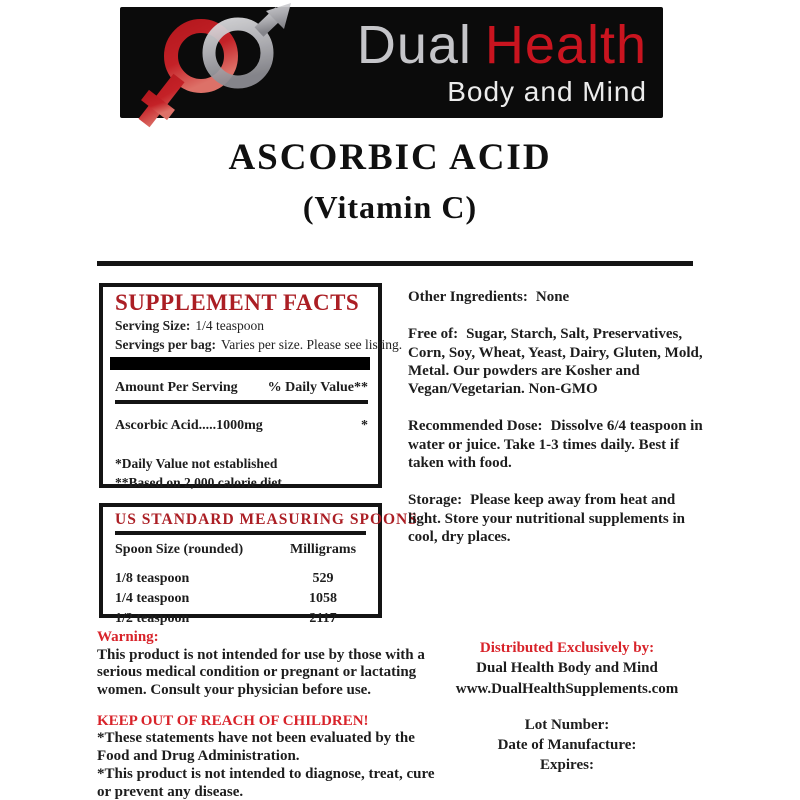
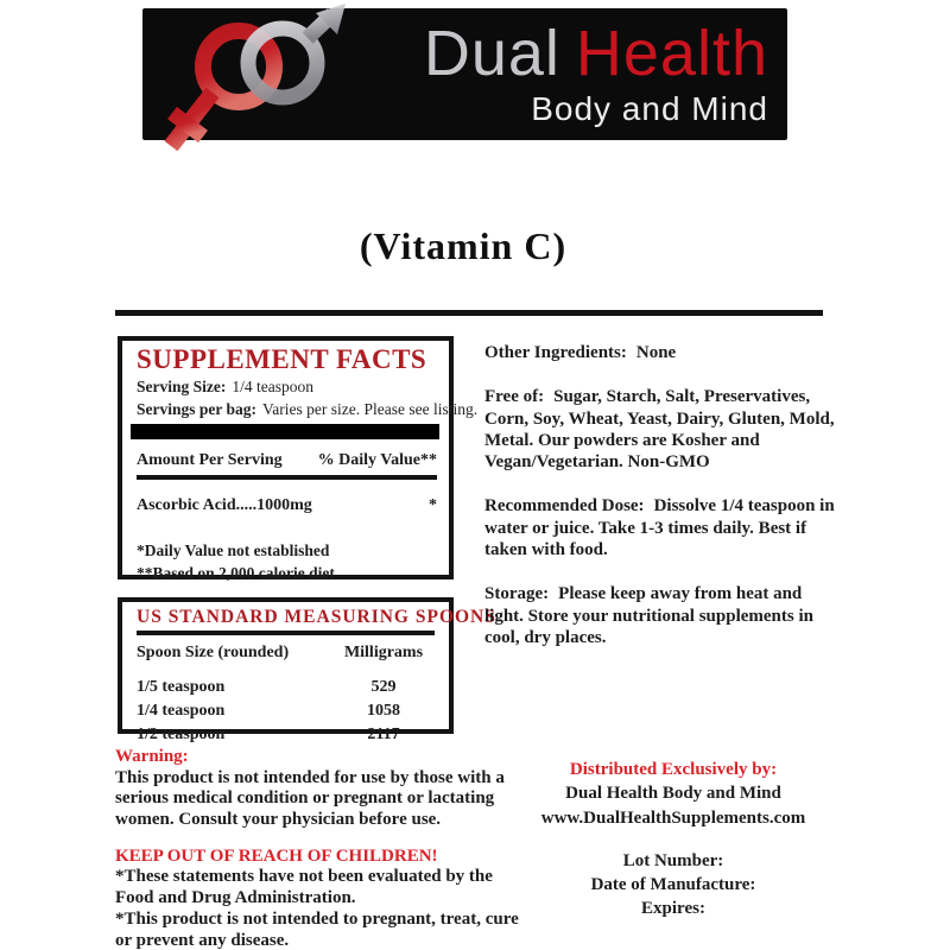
  Dual Health
  Body and Mind
- ASCORBIC ACID
  (Vitamin C)
  SUPPLEMENT FACTS
  Serving Size: 1/4 teaspoon
  Servings per bag: Varies per size. Please see listing.
  Amount Per Serving
  % Daily Value**
  Ascorbic Acid.....1000mg
  *
  *Daily Value not established
  **Based on 2,000 calorie diet
  US STANDARD MEASURING SPOON
  Spoon Size (rounded)
  Milligrams
- 1/8 teaspoon
+ 1/5 teaspoon
  529
  1/4 teaspoon
  1058
  1/2 teaspoon
  2117
  Other Ingredients: None
  Free of: Sugar, Starch, Salt, Preservatives, Corn, Soy, Wheat, Yeast, Dairy, Gluten, Mold, Metal. Our powders are Kosher and Vegan/Vegetarian. Non-GMO
- Recommended Dose: Dissolve 6/4 teaspoon in water or juice. Take 1-3 times daily. Best if taken with food.
+ Recommended Dose: Dissolve 1/4 teaspoon in water or juice. Take 1-3 times daily. Best if taken with food.
  Storage: Please keep away from heat and light. Store your nutritional supplements in cool, dry places.
  Warning:
  This product is not intended for use by those with a serious medical condition or pregnant or lactating women. Consult your physician before use.
  KEEP OUT OF REACH OF CHILDREN!
  *These statements have not been evaluated by the Food and Drug Administration.
- *This product is not intended to diagnose, treat, cure or prevent any disease.
+ *This product is not intended to pregnant, treat, cure or prevent any disease.
  Distributed Exclusively by:
  Dual Health Body and Mind
  www.DualHealthSupplements.com
  Lot Number:
  Date of Manufacture:
  Expires:
